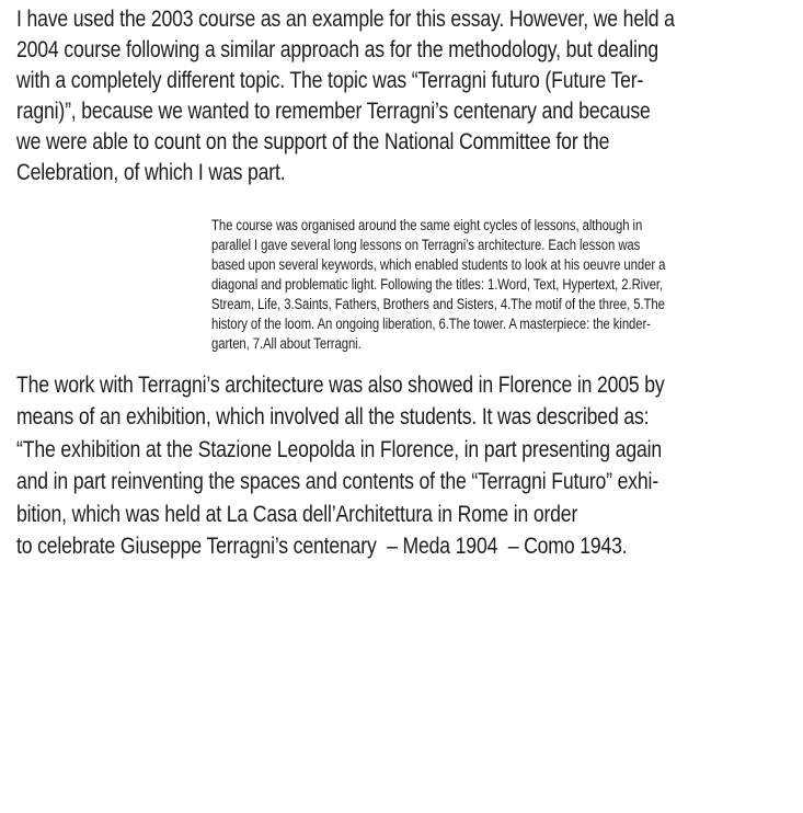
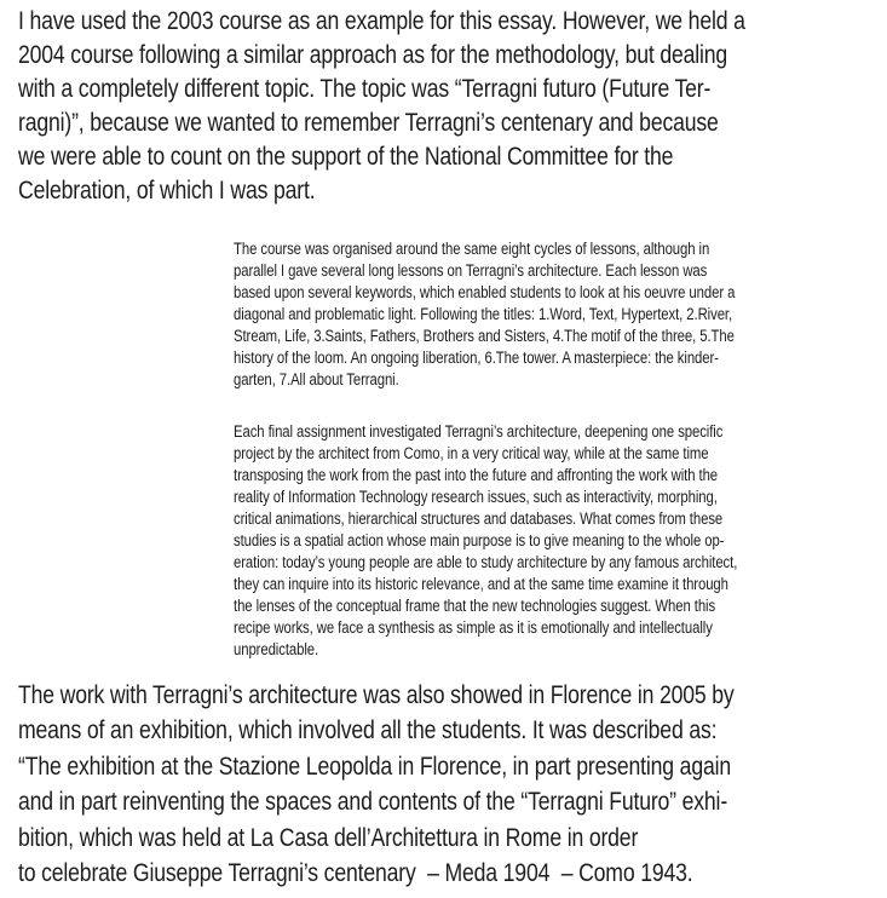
  I have used the 2003 course as an example for this essay. However, we held a
  2004 course following a similar approach as for the methodology, but dealing
  with a completely different topic. The topic was “Terragni futuro (Future Ter-
  ragni)”, because we wanted to remember Terragni’s centenary and because
  we were able to count on the support of the National Committee for the
  Celebration, of which I was part.
  The course was organised around the same eight cycles of lessons, although in
  parallel I gave several long lessons on Terragni’s architecture. Each lesson was
  based upon several keywords, which enabled students to look at his oeuvre under a
  diagonal and problematic light. Following the titles: 1.Word, Text, Hypertext, 2.River,
  Stream, Life, 3.Saints, Fathers, Brothers and Sisters, 4.The motif of the three, 5.The
  history of the loom. An ongoing liberation, 6.The tower. A masterpiece: the kinder-
  garten, 7.All about Terragni.
+ Each final assignment investigated Terragni’s architecture, deepening one specific
+ project by the architect from Como, in a very critical way, while at the same time
+ transposing the work from the past into the future and affronting the work with the
+ reality of Information Technology research issues, such as interactivity, morphing,
+ critical animations, hierarchical structures and databases. What comes from these
+ studies is a spatial action whose main purpose is to give meaning to the whole op-
+ eration: today’s young people are able to study architecture by any famous architect,
+ they can inquire into its historic relevance, and at the same time examine it through
+ the lenses of the conceptual frame that the new technologies suggest. When this
+ recipe works, we face a synthesis as simple as it is emotionally and intellectually
+ unpredictable.
  The work with Terragni’s architecture was also showed in Florence in 2005 by
  means of an exhibition, which involved all the students. It was described as:
  “The exhibition at the Stazione Leopolda in Florence, in part presenting again
  and in part reinventing the spaces and contents of the “Terragni Futuro” exhi-
  bition, which was held at La Casa dell’Architettura in Rome in order
  to celebrate Giuseppe Terragni’s centenary – Meda 1904 – Como 1943.
